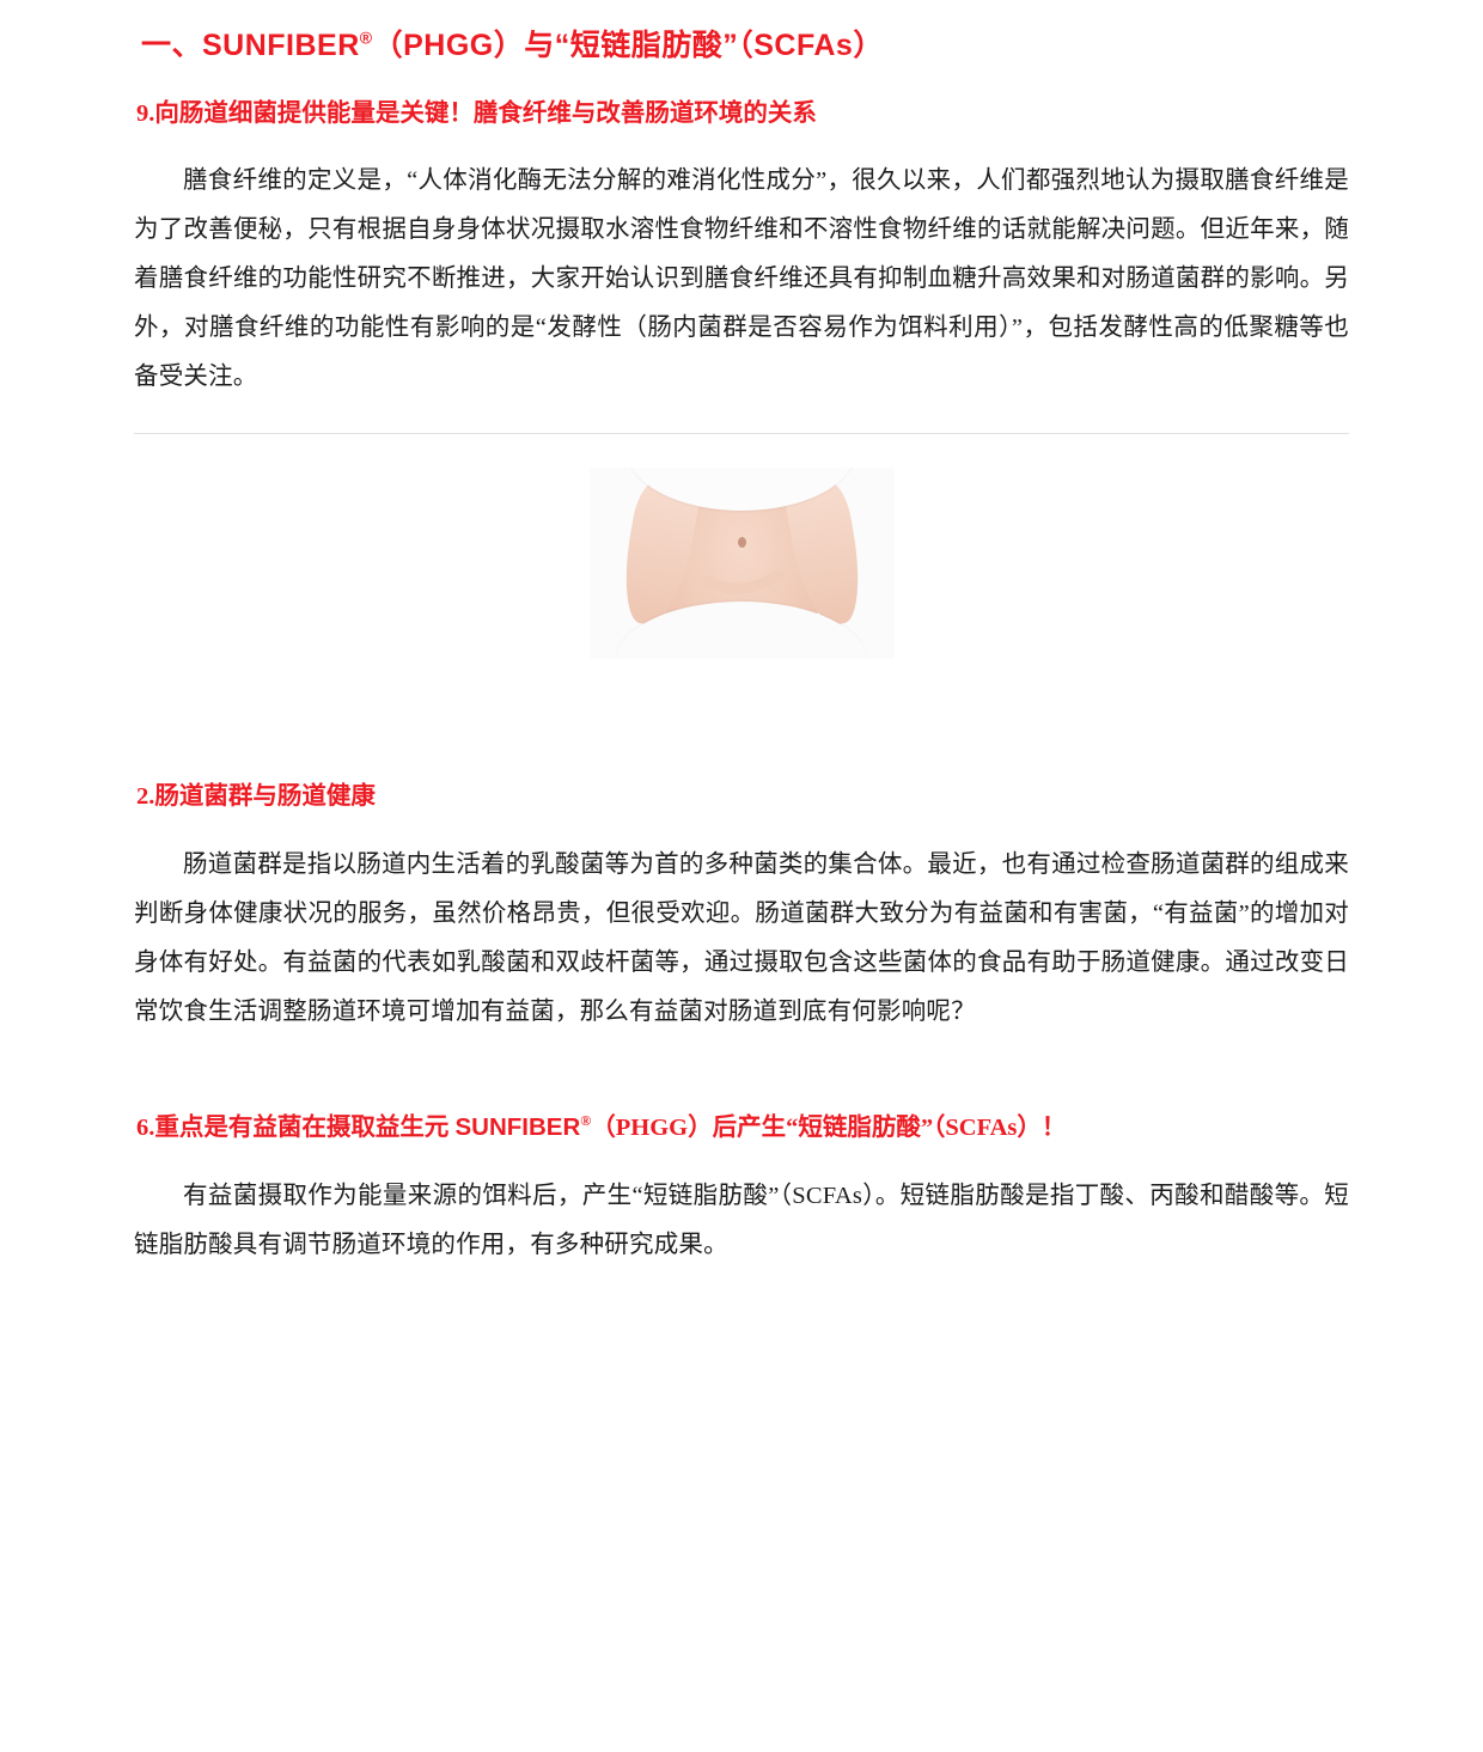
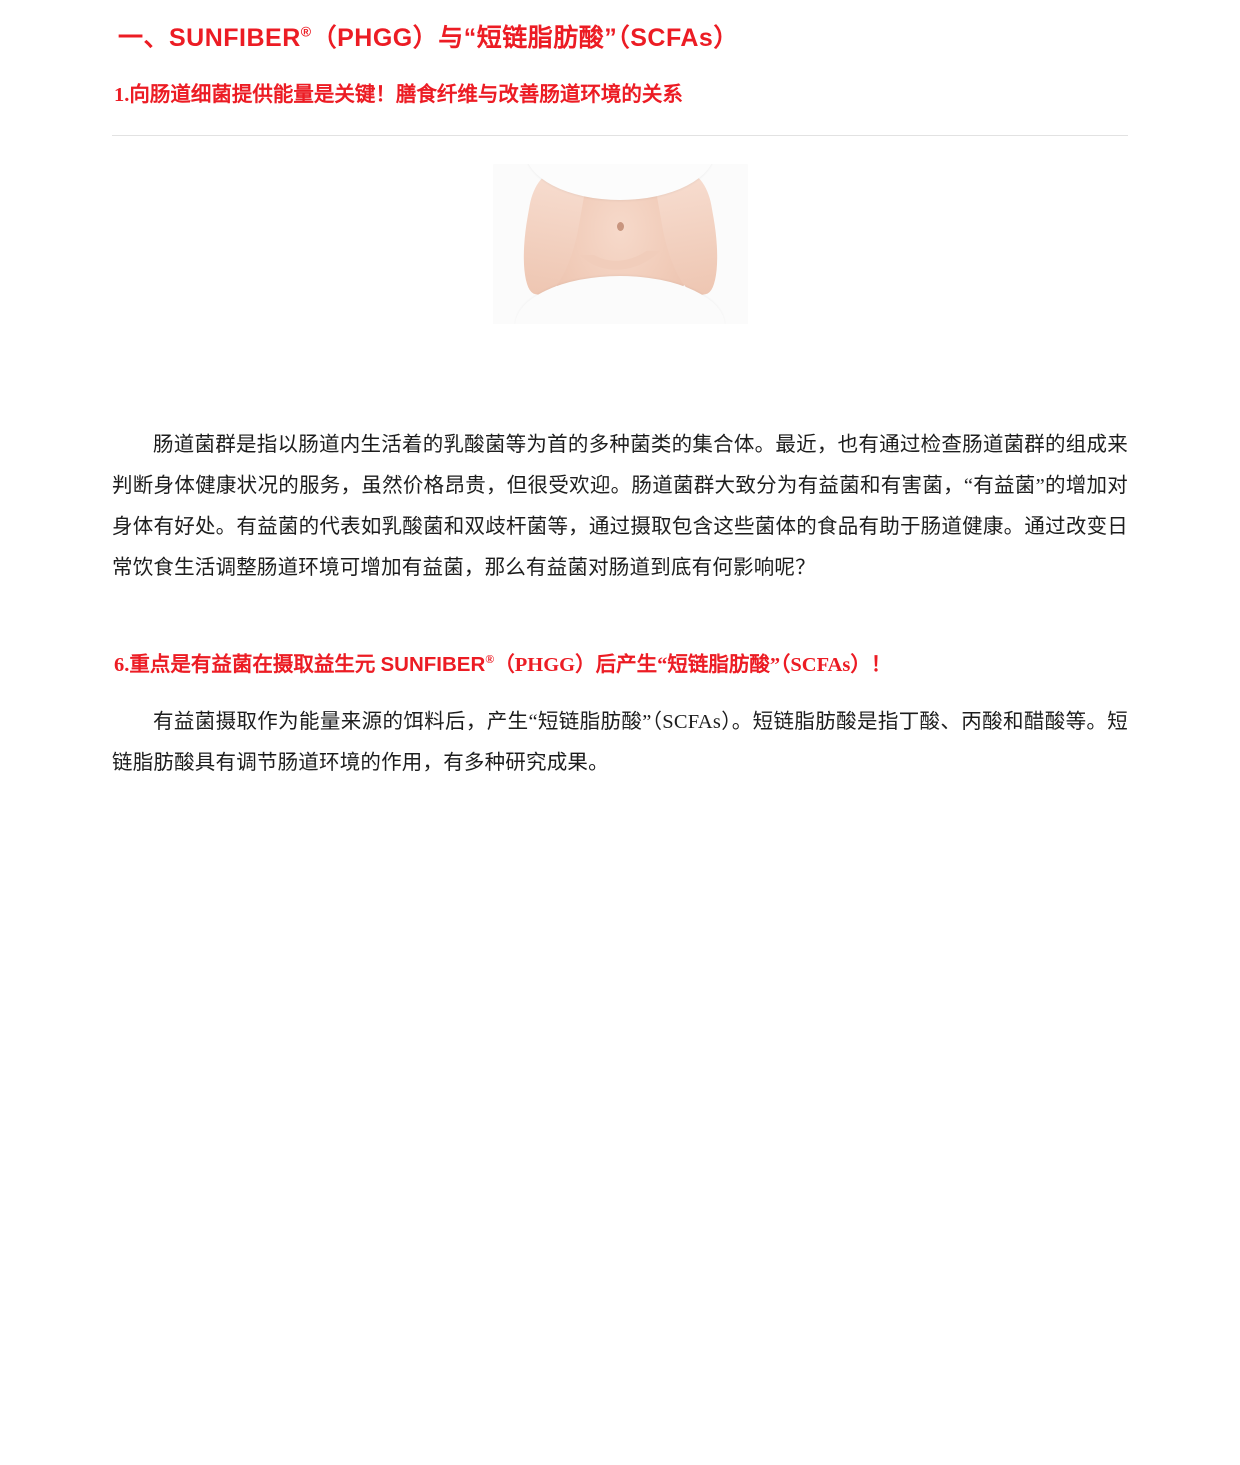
  一、SUNFIBER®（PHGG）与“短链脂肪酸”（SCFAs）
- 9.向肠道细菌提供能量是关键！膳食纤维与改善肠道环境的关系
+ 1.向肠道细菌提供能量是关键！膳食纤维与改善肠道环境的关系
- 膳食纤维的定义是，“人体消化酶无法分解的难消化性成分”，很久以来，人们都强烈地认为摄取膳食纤维是为了改善便秘，只有根据自身身体状况摄取水溶性食物纤维和不溶性食物纤维的话就能解决问题。但近年来，随着膳食纤维的功能性研究不断推进，大家开始认识到膳食纤维还具有抑制血糖升高效果和对肠道菌群的影响。另外，对膳食纤维的功能性有影响的是“发酵性（肠内菌群是否容易作为饵料利用）”，包括发酵性高的低聚糖等也备受关注。
- 2.肠道菌群与肠道健康
  肠道菌群是指以肠道内生活着的乳酸菌等为首的多种菌类的集合体。最近，也有通过检查肠道菌群的组成来判断身体健康状况的服务，虽然价格昂贵，但很受欢迎。肠道菌群大致分为有益菌和有害菌，“有益菌”的增加对身体有好处。有益菌的代表如乳酸菌和双歧杆菌等，通过摄取包含这些菌体的食品有助于肠道健康。通过改变日常饮食生活调整肠道环境可增加有益菌，那么有益菌对肠道到底有何影响呢？
  6.重点是有益菌在摄取益生元 SUNFIBER®（PHGG）后产生“短链脂肪酸”（SCFAs）！
  有益菌摄取作为能量来源的饵料后，产生“短链脂肪酸”（SCFAs）。短链脂肪酸是指丁酸、丙酸和醋酸等。短链脂肪酸具有调节肠道环境的作用，有多种研究成果。
